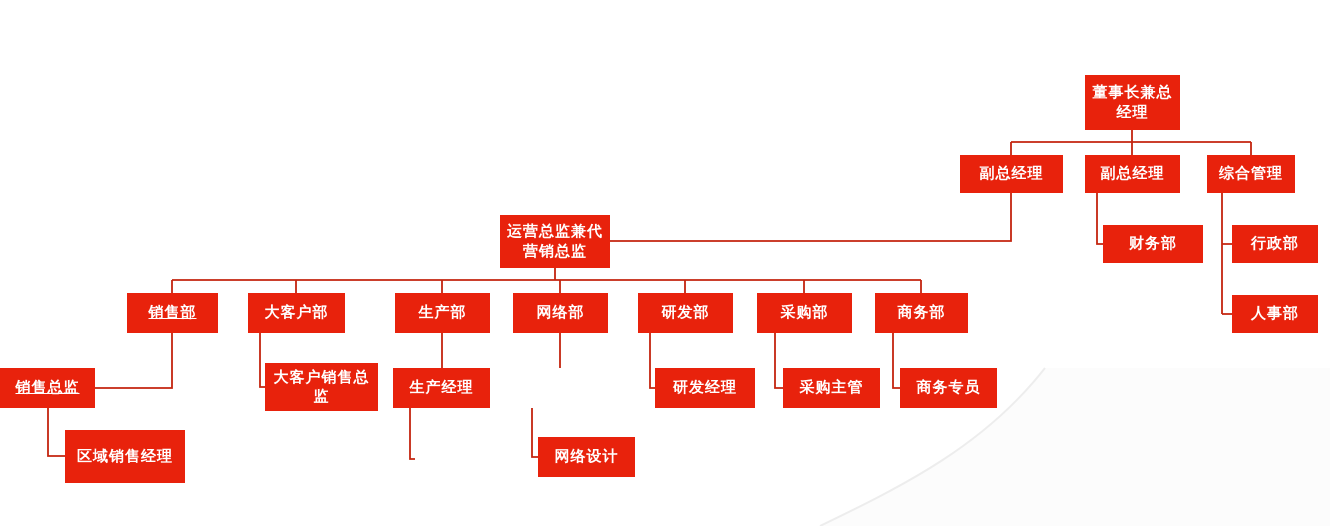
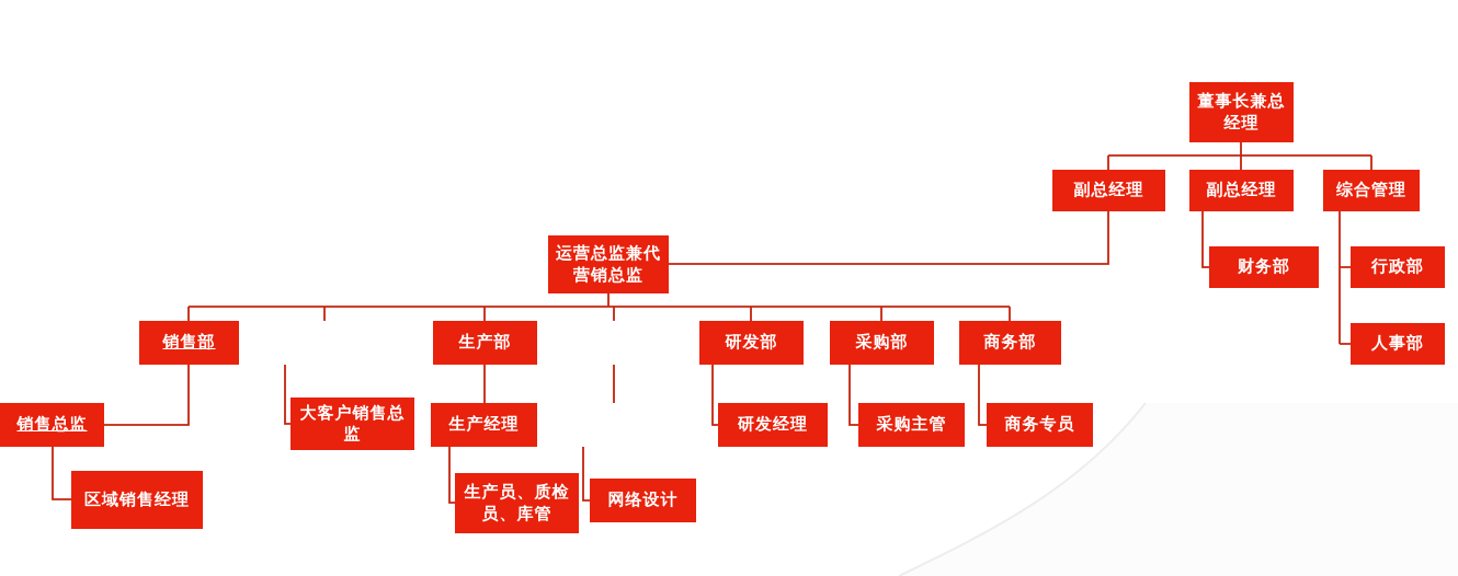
  董事长兼总经理
  副总经理
  副总经理
  综合管理
  财务部
  行政部
  人事部
  运营总监兼代营销总监
  销售部
- 大客户部
  生产部
- 网络部
  研发部
  采购部
  商务部
  销售总监
  大客户销售总监
  生产经理
  研发经理
  采购主管
  商务专员
  区域销售经理
+ 生产员、质检员、库管
  网络设计
